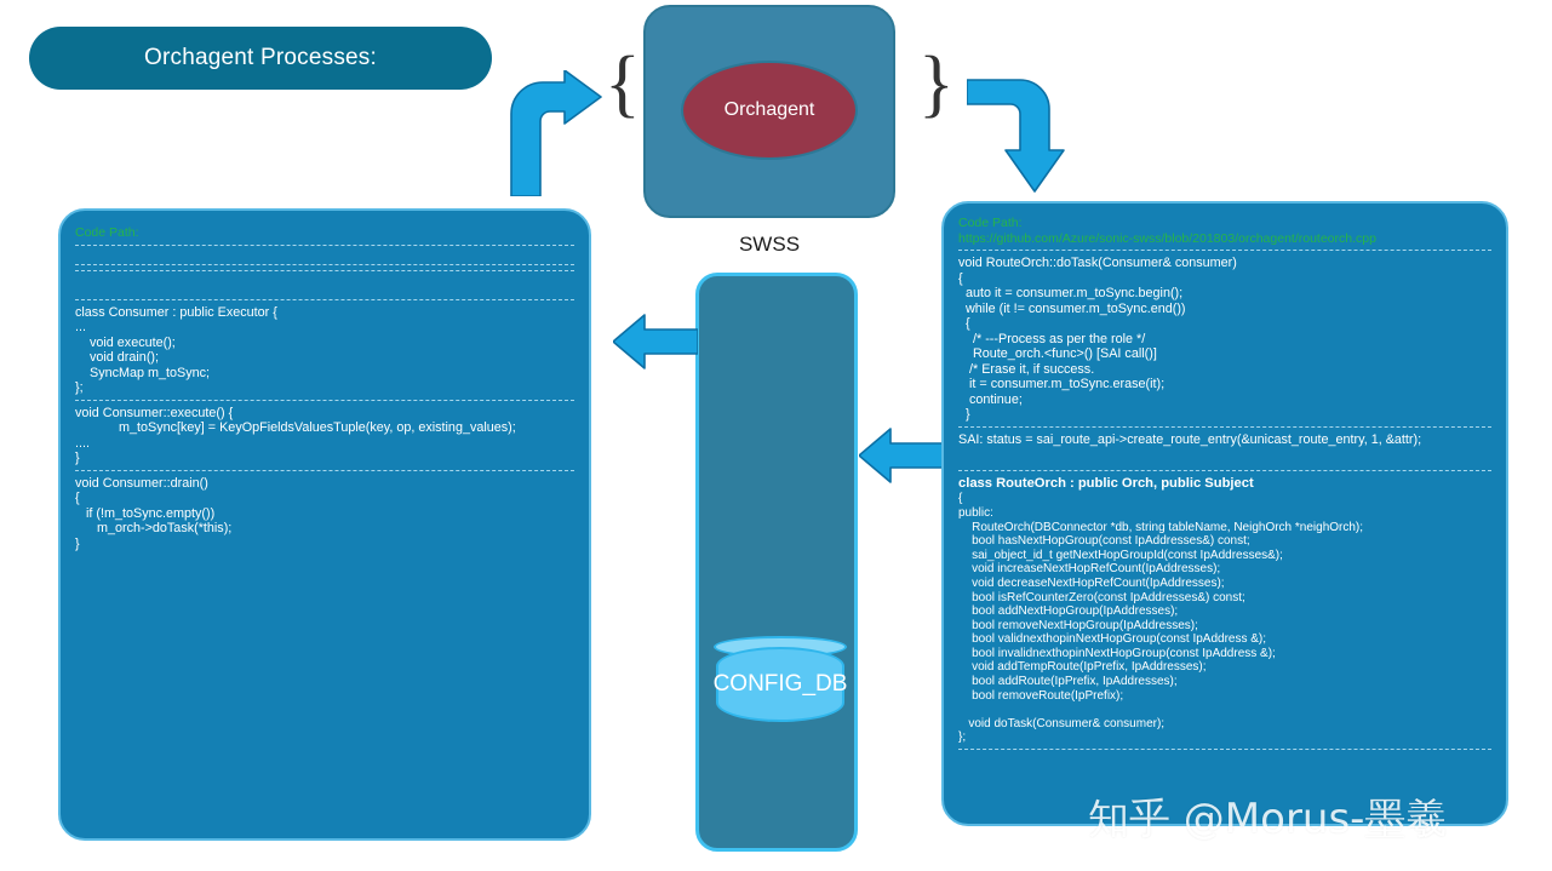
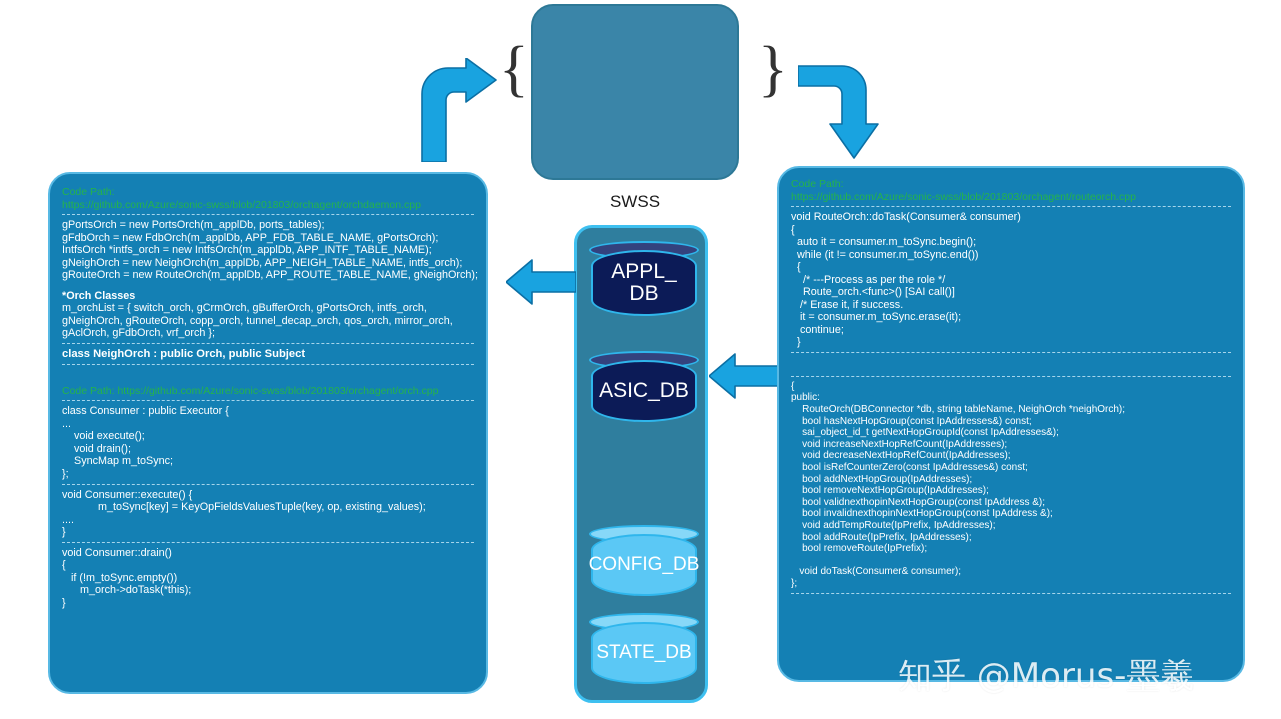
- Orchagent Processes:
- Orchagent
  {
  }
  SWSS
+ APPL_ DB
+ ASIC_DB
  CONFIG_DB
+ STATE_DB
  Code Path:
+ https://github.com/Azure/sonic-swss/blob/201803/orchagent/orchdaemon.cpp
+ gPortsOrch = new PortsOrch(m_applDb, ports_tables);
+ gFdbOrch = new FdbOrch(m_applDb, APP_FDB_TABLE_NAME, gPortsOrch);
+ IntfsOrch *intfs_orch = new IntfsOrch(m_applDb, APP_INTF_TABLE_NAME);
+ gNeighOrch = new NeighOrch(m_applDb, APP_NEIGH_TABLE_NAME, intfs_orch);
+ gRouteOrch = new RouteOrch(m_applDb, APP_ROUTE_TABLE_NAME, gNeighOrch);
+ *Orch Classes
+ m_orchList = { switch_orch, gCrmOrch, gBufferOrch, gPortsOrch, intfs_orch,
+ gNeighOrch, gRouteOrch, copp_orch, tunnel_decap_orch, qos_orch, mirror_orch,
+ gAclOrch, gFdbOrch, vrf_orch };
+ class NeighOrch : public Orch, public Subject
+ Code Path: https://github.com/Azure/sonic-swss/blob/201803/orchagent/orch.cpp
  class Consumer : public Executor {
  ...
  void execute();
  void drain();
  SyncMap m_toSync;
  };
  void Consumer::execute() {
  m_toSync[key] = KeyOpFieldsValuesTuple(key, op, existing_values);
  ....
  }
  void Consumer::drain()
  {
  if (!m_toSync.empty())
  m_orch->doTask(*this);
  }
  Code Path:
  https://github.com/Azure/sonic-swss/blob/201803/orchagent/routeorch.cpp
  void RouteOrch::doTask(Consumer& consumer)
  {
  auto it = consumer.m_toSync.begin();
  while (it != consumer.m_toSync.end())
  {
  /* ---Process as per the role */
  Route_orch.<func>() [SAI call()]
  /* Erase it, if success.
  it = consumer.m_toSync.erase(it);
  continue;
  }
- SAI: status = sai_route_api->create_route_entry(&unicast_route_entry, 1, &attr);
- class RouteOrch : public Orch, public Subject
  {
  public:
  RouteOrch(DBConnector *db, string tableName, NeighOrch *neighOrch);
  bool hasNextHopGroup(const IpAddresses&) const;
  sai_object_id_t getNextHopGroupId(const IpAddresses&);
  void increaseNextHopRefCount(IpAddresses);
  void decreaseNextHopRefCount(IpAddresses);
  bool isRefCounterZero(const IpAddresses&) const;
  bool addNextHopGroup(IpAddresses);
  bool removeNextHopGroup(IpAddresses);
  bool validnexthopinNextHopGroup(const IpAddress &);
  bool invalidnexthopinNextHopGroup(const IpAddress &);
  void addTempRoute(IpPrefix, IpAddresses);
  bool addRoute(IpPrefix, IpAddresses);
  bool removeRoute(IpPrefix);
  void doTask(Consumer& consumer);
  };
  知乎 @Morus-墨羲
